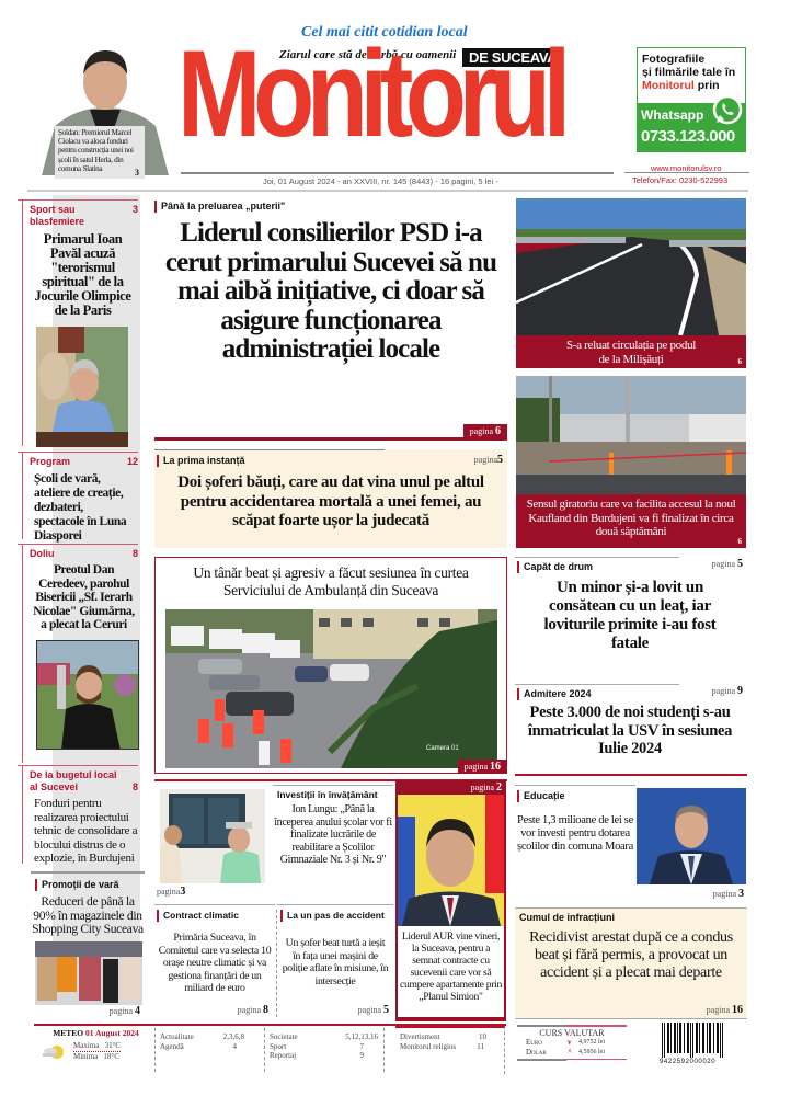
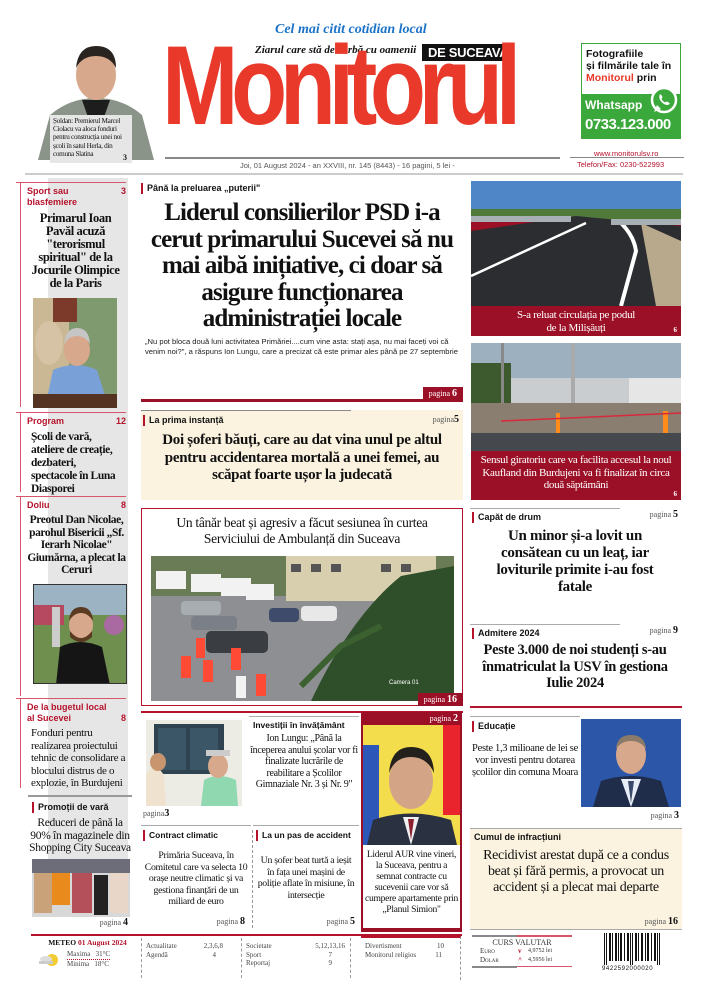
  Șoldan: Premierul Marcel pentru construcția unei noi școli în satul Herla, din comuna Slatina
  3
  Cel mai citit cotidian local
  Ziarul care stă de vorbă cu oamenii
  DE SUCEAVA
  Monitorul
  Joi, 01 August 2024 - an XXVIII, nr. 145 (8443) - 16 pagini, 5 lei -
  Fotografiile
  și filmările tale în
  Monitorul prin
  Whatsapp
  0733.123.000
  www.monitorulsv.ro
  Telefon/Fax: 0230-522993
  Sport sau blasfemiere
  3
  Primarul Ioan Pavăl acuză "terorismul spiritual" de la Jocurile Olimpice de la Paris
  Program
  12
  Școli de vară, ateliere de creație, dezbateri, spectacole în Luna Diasporei
  Doliu
  8
- Preotul Dan Ceredeev, parohul Bisericii „Sf. Ierarh Nicolae" Giumărna, a plecat la Ceruri
+ Preotul Dan Nicolae, parohul Bisericii „Sf. Ierarh Nicolae" Giumărna, a plecat la Ceruri
  De la bugetul local al Sucevei
  8
  Fonduri pentru realizarea proiectului tehnic de consolidare a blocului distrus de o explozie, în Burdujeni
  Promoții de vară
  Reduceri de până la 90% în magazinele din Shopping City Suceava
  pagina 4
  Până la preluarea „puterii"
  Liderul consilierilor PSD i-a cerut primarului Sucevei să nu mai aibă inițiative, ci doar să asigure funcționarea administrației locale
+ „Nu pot bloca două luni activitatea Primăriei....cum vine asta: stați așa, nu mai faceți voi că venim noi?", a răspuns Ion Lungu, care a precizat că este primar ales până pe 27 septembrie
  pagina 6
  La prima instanță
  pagina5
  Doi șoferi băuți, care au dat vina unul pe altul pentru accidentarea mortală a unei femei, au scăpat foarte ușor la judecată
  Un tânăr beat și agresiv a făcut sesiunea în curtea Serviciului de Ambulanță din Suceava
  pagina 16
  S-a reluat circulația pe podul de la Milișăuți
  6
  Sensul giratoriu care va facilita accesul la noul Kaufland din Burdujeni va fi finalizat în circa două săptămâni
  6
  Capăt de drum
  pagina 5
  Un minor și-a lovit un consătean cu un leaț, iar loviturile primite i-au fost fatale
  Admitere 2024
  pagina 9
- Peste 3.000 de noi studenți s-au înmatriculat la USV în sesiunea Iulie 2024
+ Peste 3.000 de noi studenți s-au înmatriculat la USV în gestiona Iulie 2024
  pagina3
  Investiții în învățământ
  Ion Lungu: „Până la începerea anului școlar vor fi finalizate lucrările de reabilitare a Școlilor Gimnaziale Nr. 3 și Nr. 9"
  Contract climatic
  Primăria Suceava, în Comitetul care va selecta 10 orașe neutre climatic și va gestiona finanțări de un miliard de euro
  pagina 8
  La un pas de accident
  Un șofer beat turtă a ieșit în fața unei mașini de poliție aflate în misiune, în intersecție
  pagina 5
  pagina 2
  Liderul AUR vine vineri, la Suceava, pentru a semnat contracte cu sucevenii care vor să cumpere apartamente prin „Planul Simion"
  Educație
  Peste 1,3 milioane de lei se vor investi pentru dotarea școlilor din comuna Moara
  pagina 3
  Cumul de infracțiuni
  Recidivist arestat după ce a condus beat și fără permis, a provocat un accident și a plecat mai departe
  pagina 16
  METEO 01 August 2024
  Maxima 31°C
  Minima 18°C
  Actualitate
  2,3,6,8
  Agendă
  4
  Societate
  5,12,13,16
  Sport
  7
  Reportaj
  9
  Divertisment
  10
  Monitorul religios
  11
  CURS VALUTAR
  Euro
  Dolar
  v
  ^
